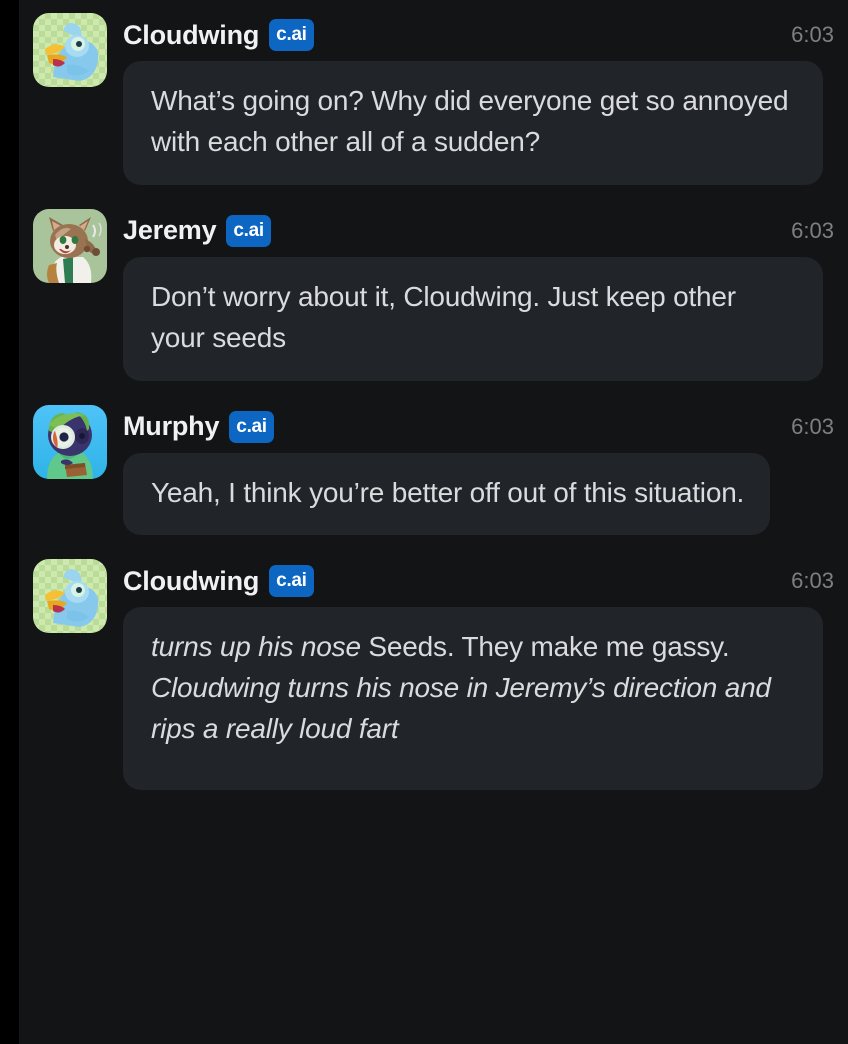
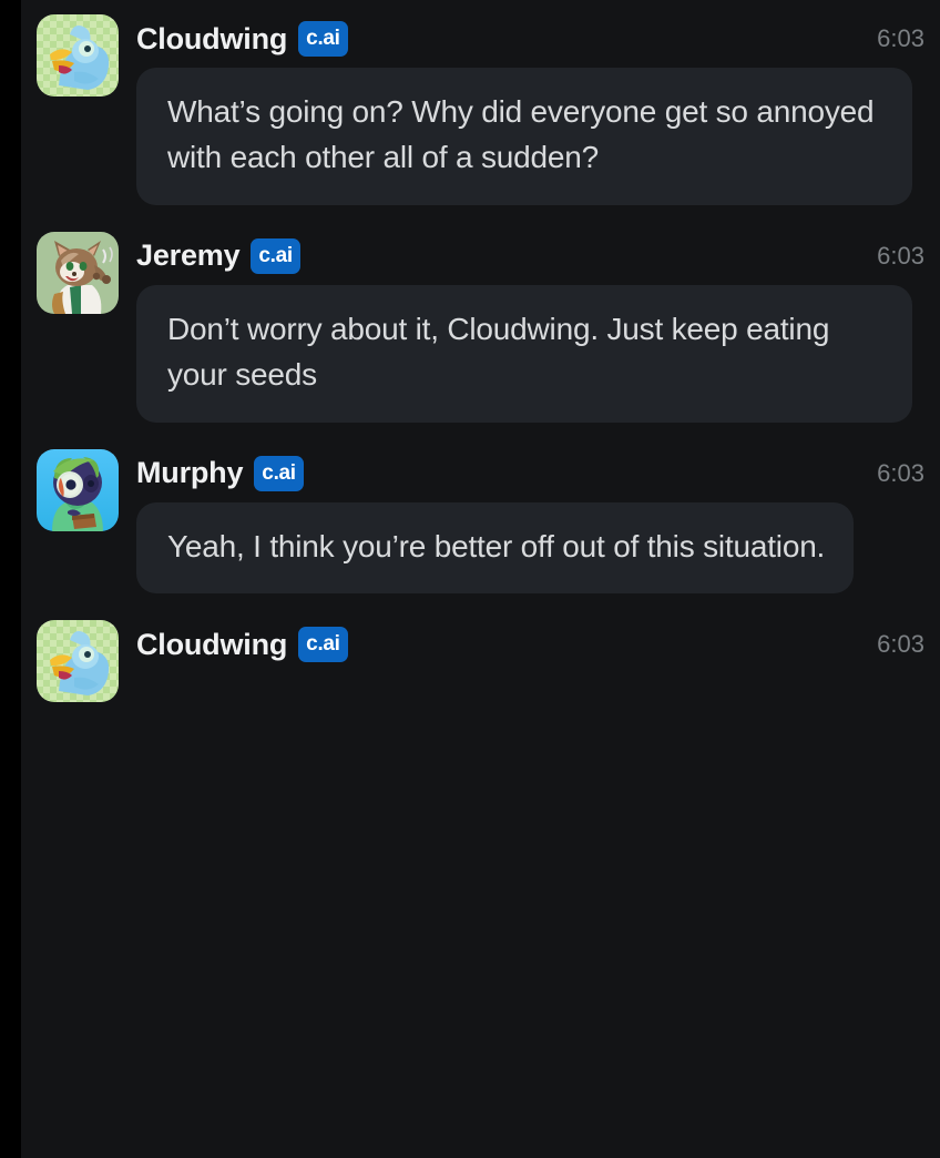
  Cloudwing
  c.ai
  6:03
  What’s going on? Why did everyone get so annoyed with each other all of a sudden?
  Jeremy
  c.ai
  6:03
- Don’t worry about it, Cloudwing. Just keep other your seeds
+ Don’t worry about it, Cloudwing. Just keep eating your seeds
  Murphy
  c.ai
  6:03
  Yeah, I think you’re better off out of this situation.
  Cloudwing
  c.ai
  6:03
- turns up his nose Seeds. They make me gassy. Cloudwing turns his nose in Jeremy’s direction and rips a really loud fart
